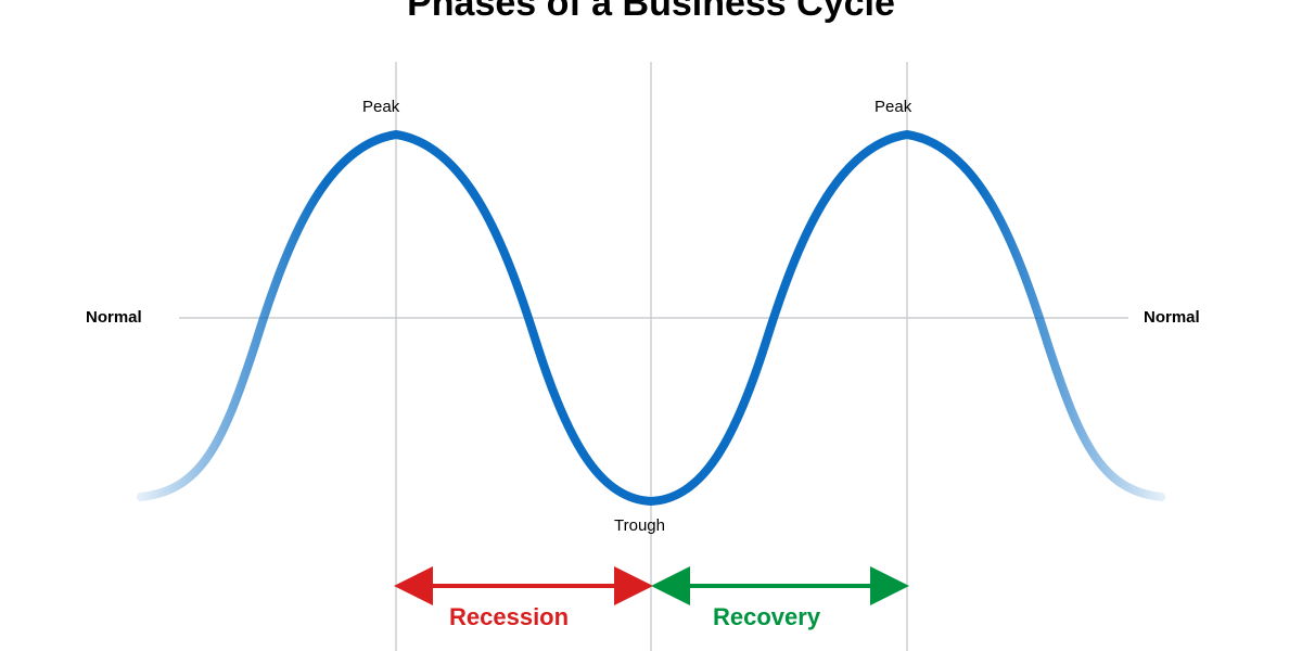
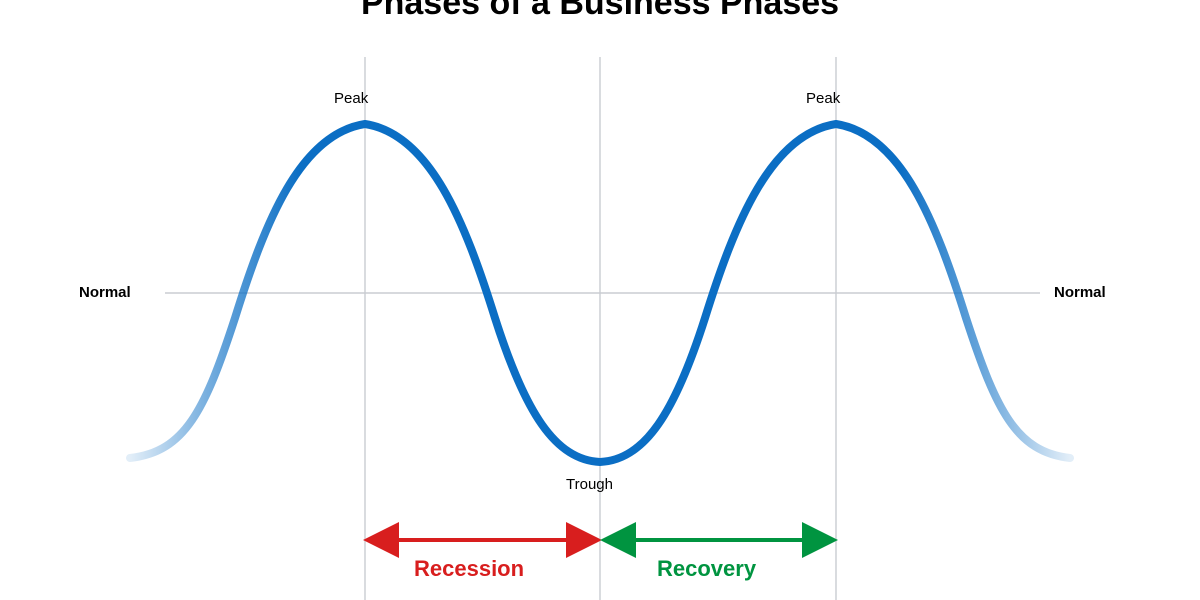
- Phases of a Business Cycle
+ Phases of a Business Phases
  Peak
  Peak
  Trough
  Normal
  Normal
  Recession
  Recovery
